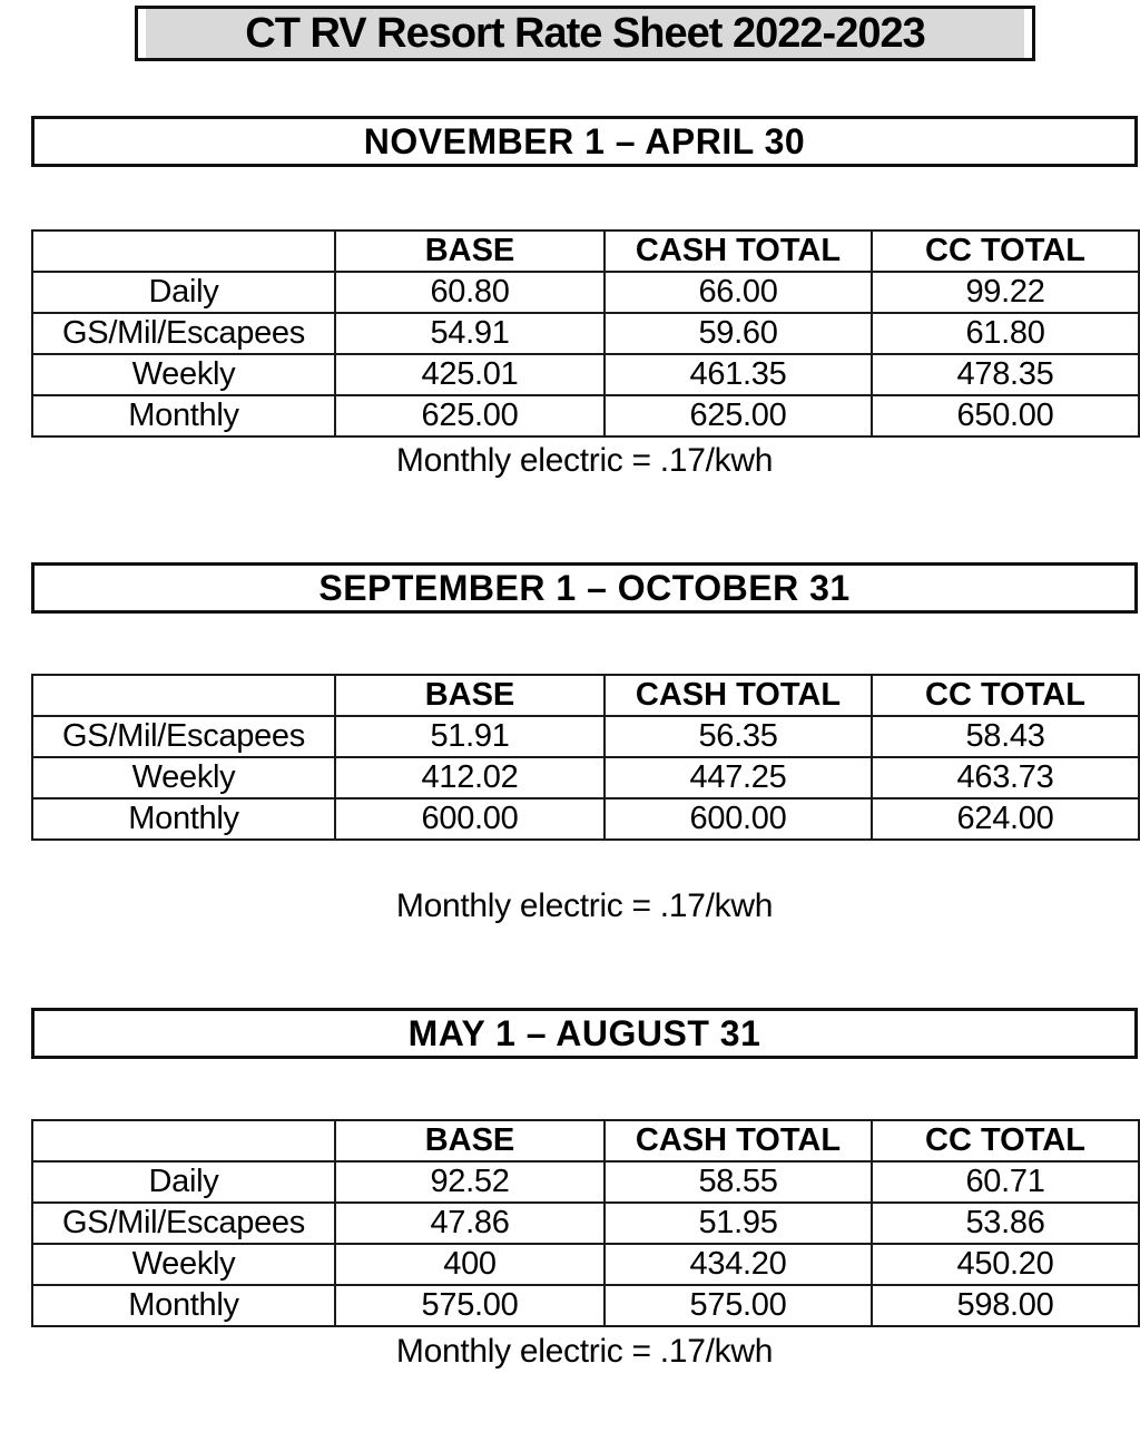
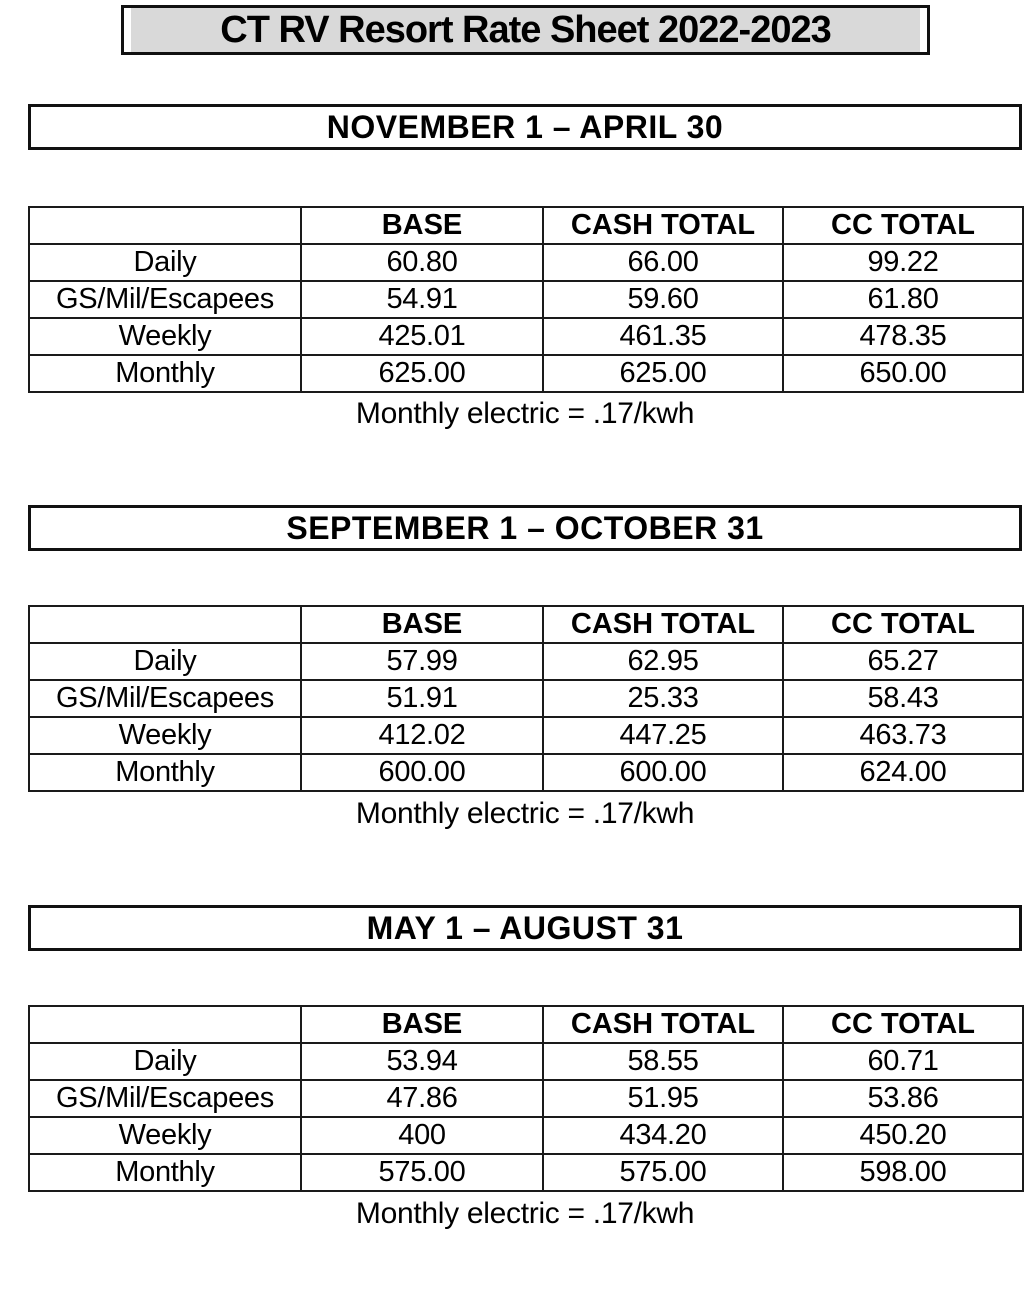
  CT RV Resort Rate Sheet 2022-2023
  NOVEMBER 1 – APRIL 30
  	BASE	CASH TOTAL	CC TOTAL
  Daily	60.80	66.00	99.22
  GS/Mil/Escapees	54.91	59.60	61.80
  Weekly	425.01	461.35	478.35
  Monthly	625.00	625.00	650.00
  Monthly electric = .17/kwh
  SEPTEMBER 1 – OCTOBER 31
  	BASE	CASH TOTAL	CC TOTAL
+ Daily	57.99	62.95	65.27
- GS/Mil/Escapees	51.91	56.35	58.43
+ GS/Mil/Escapees	51.91	25.33	58.43
  Weekly	412.02	447.25	463.73
  Monthly	600.00	600.00	624.00
  Monthly electric = .17/kwh
  MAY 1 – AUGUST 31
  	BASE	CASH TOTAL	CC TOTAL
- Daily	92.52	58.55	60.71
+ Daily	53.94	58.55	60.71
  GS/Mil/Escapees	47.86	51.95	53.86
  Weekly	400	434.20	450.20
  Monthly	575.00	575.00	598.00
  Monthly electric = .17/kwh
